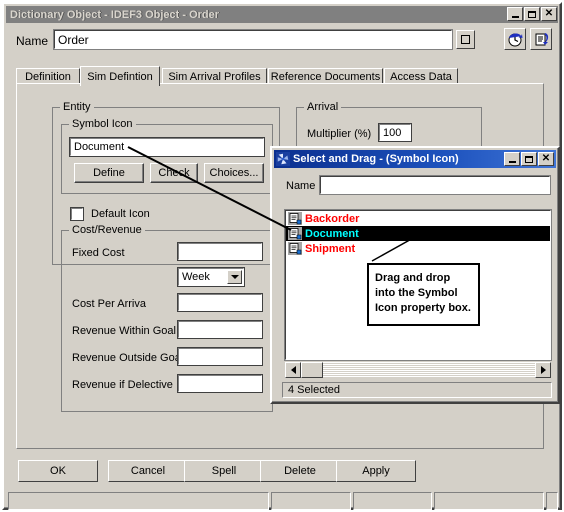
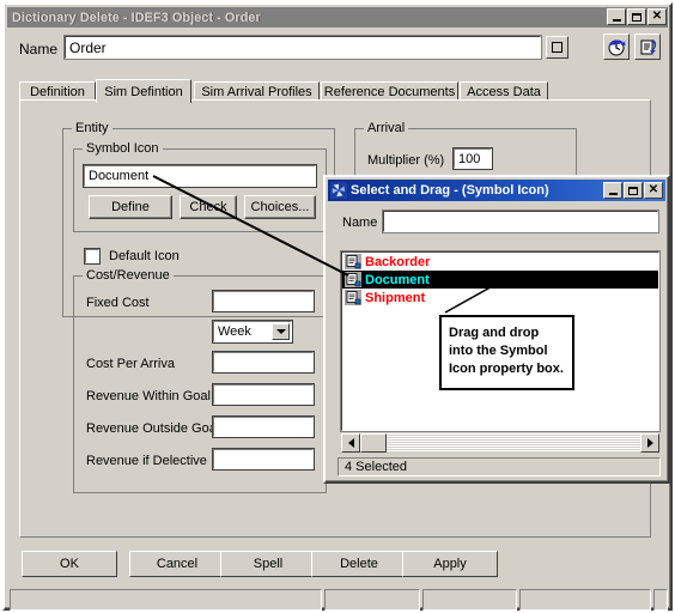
- Dictionary Object - IDEF3 Object - Order
+ Dictionary Delete - IDEF3 Object - Order
  ✕
  Name
  Order
  Definition
  Sim Defintion
  Sim Arrival Profiles
  Reference Documents
  Access Data
  Entity
  Symbol Icon
  Document
  Define
  Check
  Choices...
  Default Icon
  Cost/Revenue
  Fixed Cost
  Week
  Cost Per Arriva
  Revenue Within Goal
  Revenue Outside Go
  Revenue if Delective
  Arrival
  Multiplier (%)
  100
  OK
  Cancel
  Spell
  Delete
  Apply
  Select and Drag - (Symbol Icon)
  ✕
  Name
  Backorder
  Document
  Shipment
  4 Selected
  Drag and drop into the Symbol Icon property box.
